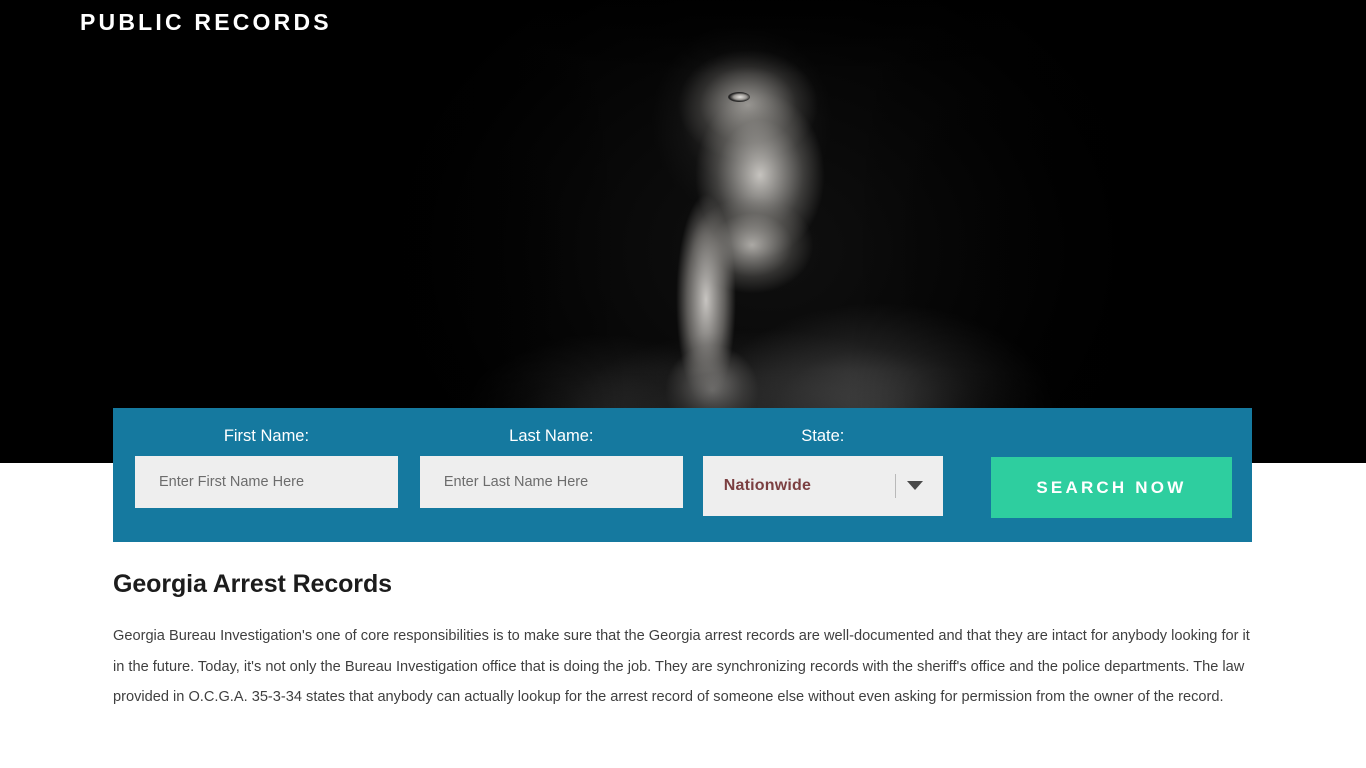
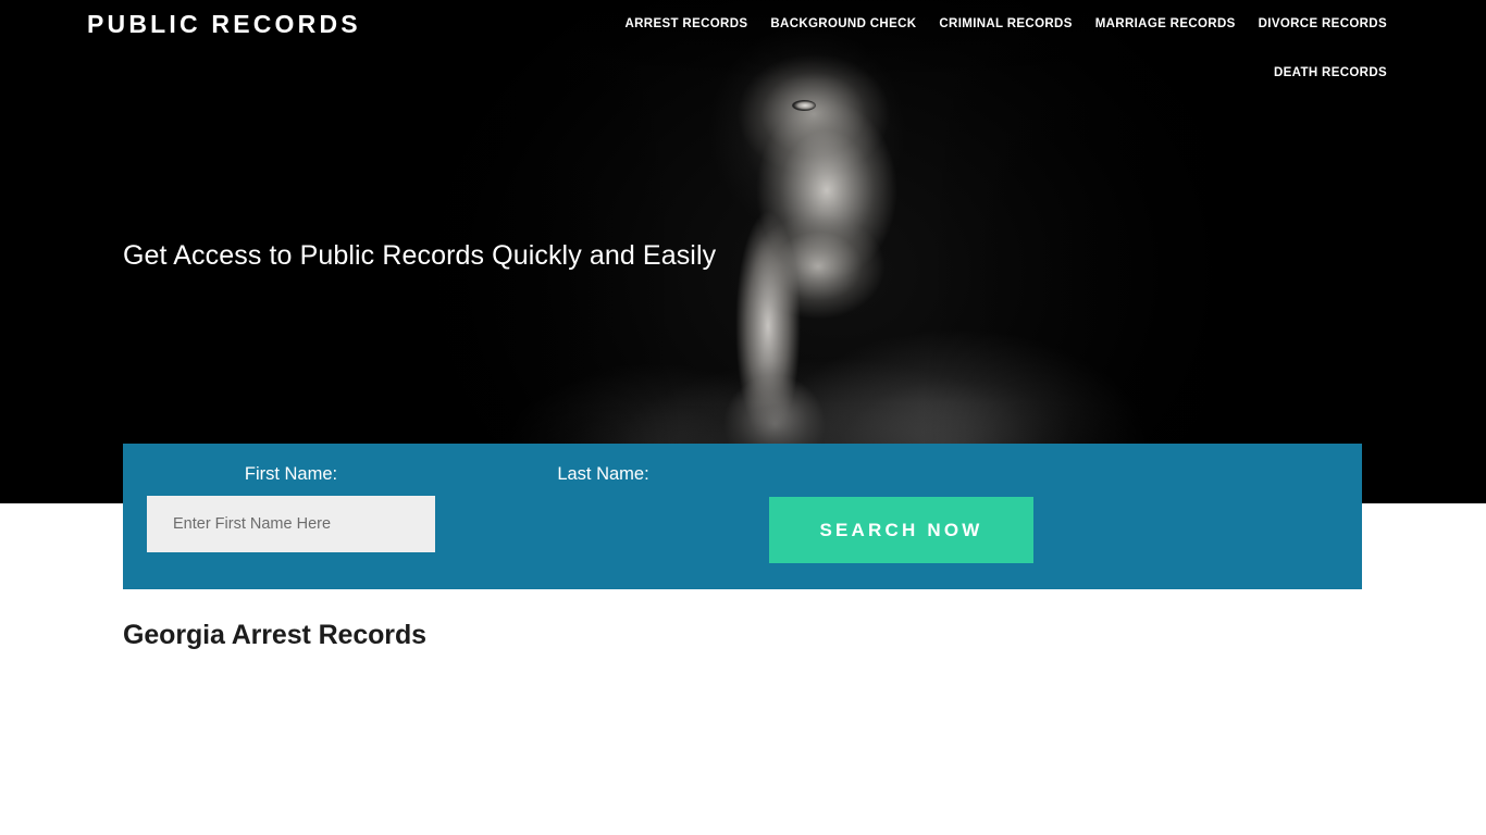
  PUBLIC RECORDS
+ ARREST RECORDS
+ BACKGROUND CHECK
+ CRIMINAL RECORDS
+ MARRIAGE RECORDS
+ DIVORCE RECORDS
+ DEATH RECORDS
+ Get Access to Public Records Quickly and Easily
  First Name:
  Enter First Name Here
  Last Name:
- Enter Last Name Here
- State:
- Nationwide
  SEARCH NOW
  Georgia Arrest Records
- Georgia Bureau Investigation's one of core responsibilities is to make sure that the Georgia arrest records are well-documented and that they are intact for anybody looking for it in the future. Today, it's not only the Bureau Investigation office that is doing the job. They are synchronizing records with the sheriff's office and the police departments. The law provided in O.C.G.A. 35-3-34 states that anybody can actually lookup for the arrest record of someone else without even asking for permission from the owner of the record.
